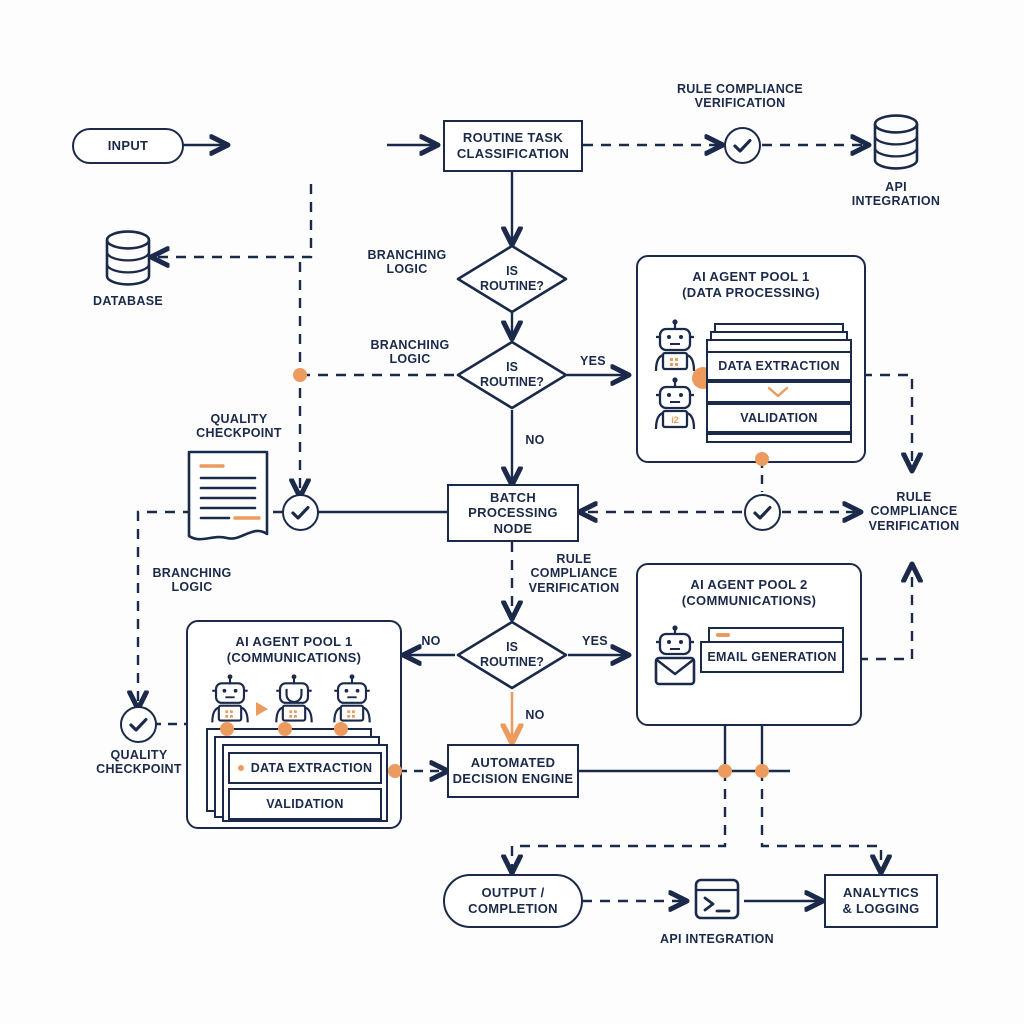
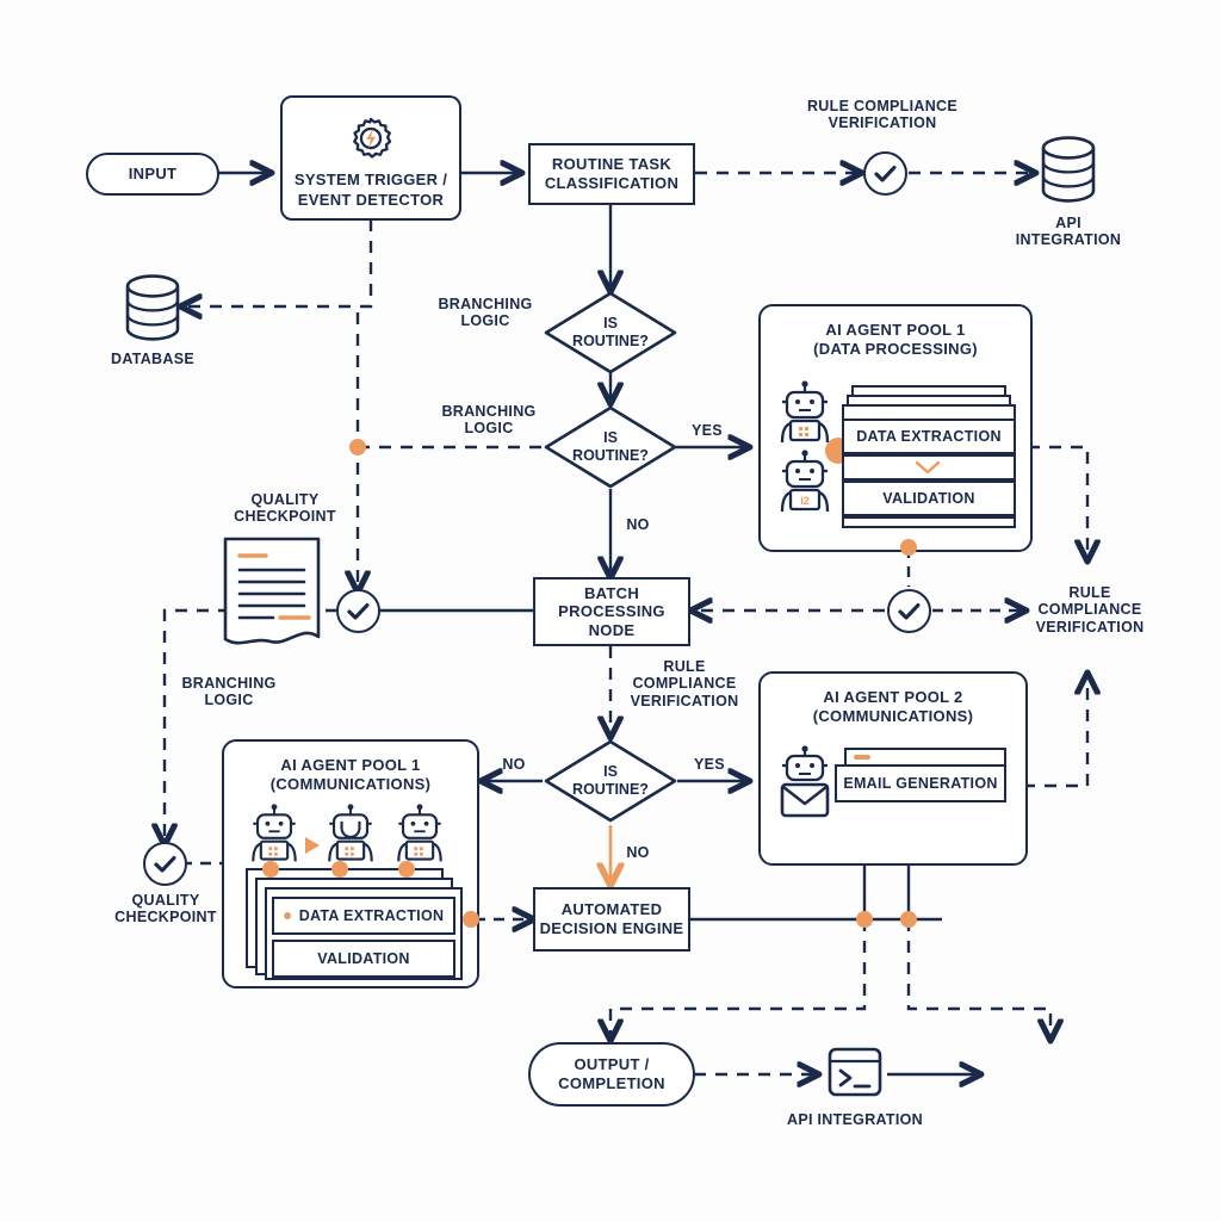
  INPUT
+ SYSTEM TRIGGER /
+ EVENT DETECTOR
  ROUTINE TASK
  CLASSIFICATION
  RULE COMPLIANCE
  VERIFICATION
  API
  INTEGRATION
  DATABASE
  IS
  ROUTINE?
  BRANCHING
  LOGIC
  IS
  ROUTINE?
  BRANCHING
  LOGIC
  YES
  NO
  QUALITY
  CHECKPOINT
  BRANCHING
  LOGIC
  BATCH
  PROCESSING
  NODE
  RULE
  COMPLIANCE
  VERIFICATION
  AI AGENT POOL 1
  (DATA PROCESSING)
  i2
  DATA EXTRACTION
  VALIDATION
  RULE
  COMPLIANCE
  VERIFICATION
  IS
  ROUTINE?
  NO
  YES
  NO
  AI AGENT POOL 2
  (COMMUNICATIONS)
  EMAIL GENERATION
  AI AGENT POOL 1
  (COMMUNICATIONS)
  DATA EXTRACTION
  VALIDATION
  QUALITY
  CHECKPOINT
  AUTOMATED
  DECISION ENGINE
  OUTPUT /
  COMPLETION
  API INTEGRATION
- ANALYTICS
- & LOGGING
